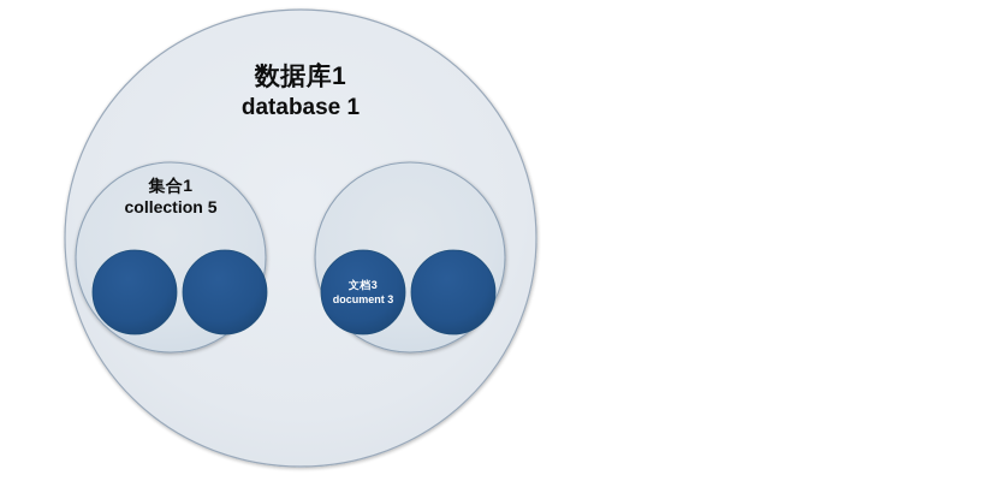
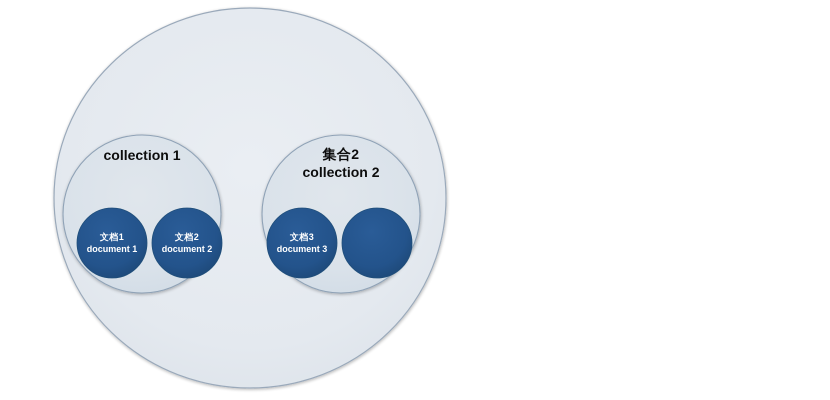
- 数据库1
- database 1
- 集合1
- collection 5
+ collection 1
+ 集合2
+ collection 2
+ 文档1
+ document 1
+ 文档2
+ document 2
  文档3
  document 3
